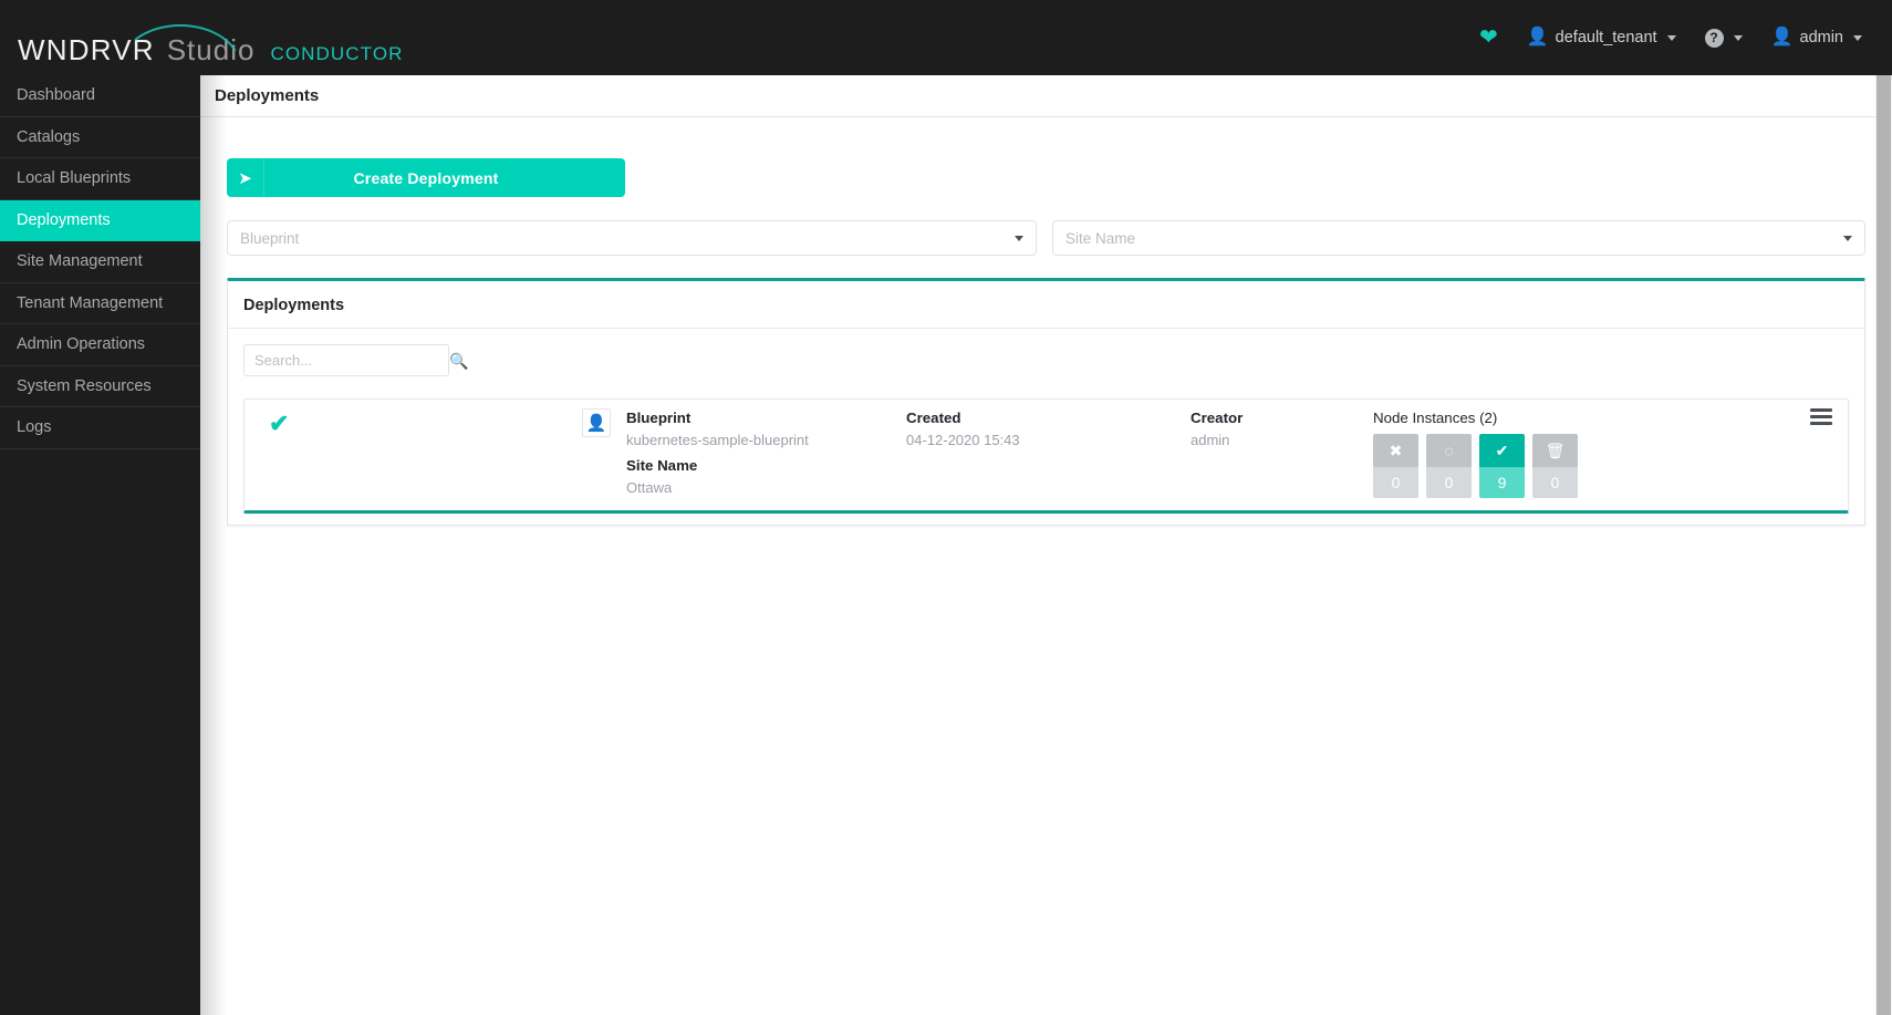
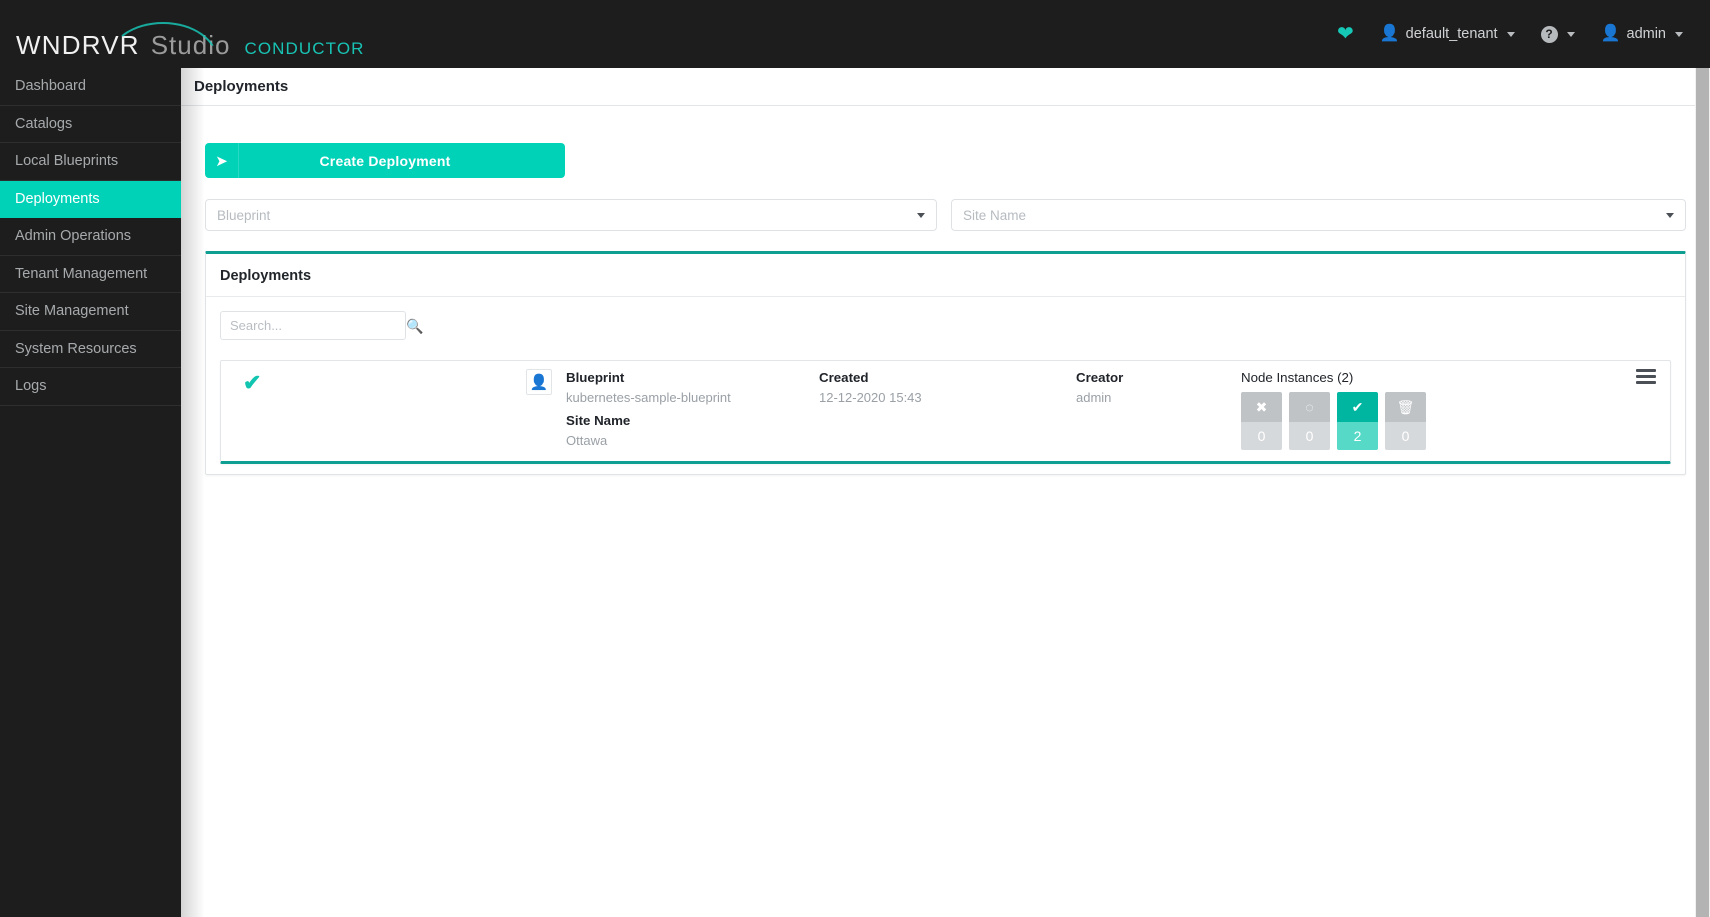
  WNDRVR
  Studio
  CONDUCTOR
  ❤
  👤
  default_tenant
  ?
  👤
  admin
  Dashboard
  Catalogs
  Local Blueprints
  Deployments
- Site Management
+ Admin Operations
  Tenant Management
- Admin Operations
+ Site Management
  System Resources
  Logs
  eployments
  ➤
  Create Deployment
  Blueprint
  Site Name
  Deployments
  Search...
  🔍
  ✔
  👤
  Blueprint
  kubernetes-sample-blueprint
  Site Name
  Ottawa
  Created
- 04-12-2020 15:43
+ 12-12-2020 15:43
  Creator
  admin
  Node Instances (2)
  ✖
  0
  ◌
  0
  ✔
- 9
+ 2
  🗑
  0
